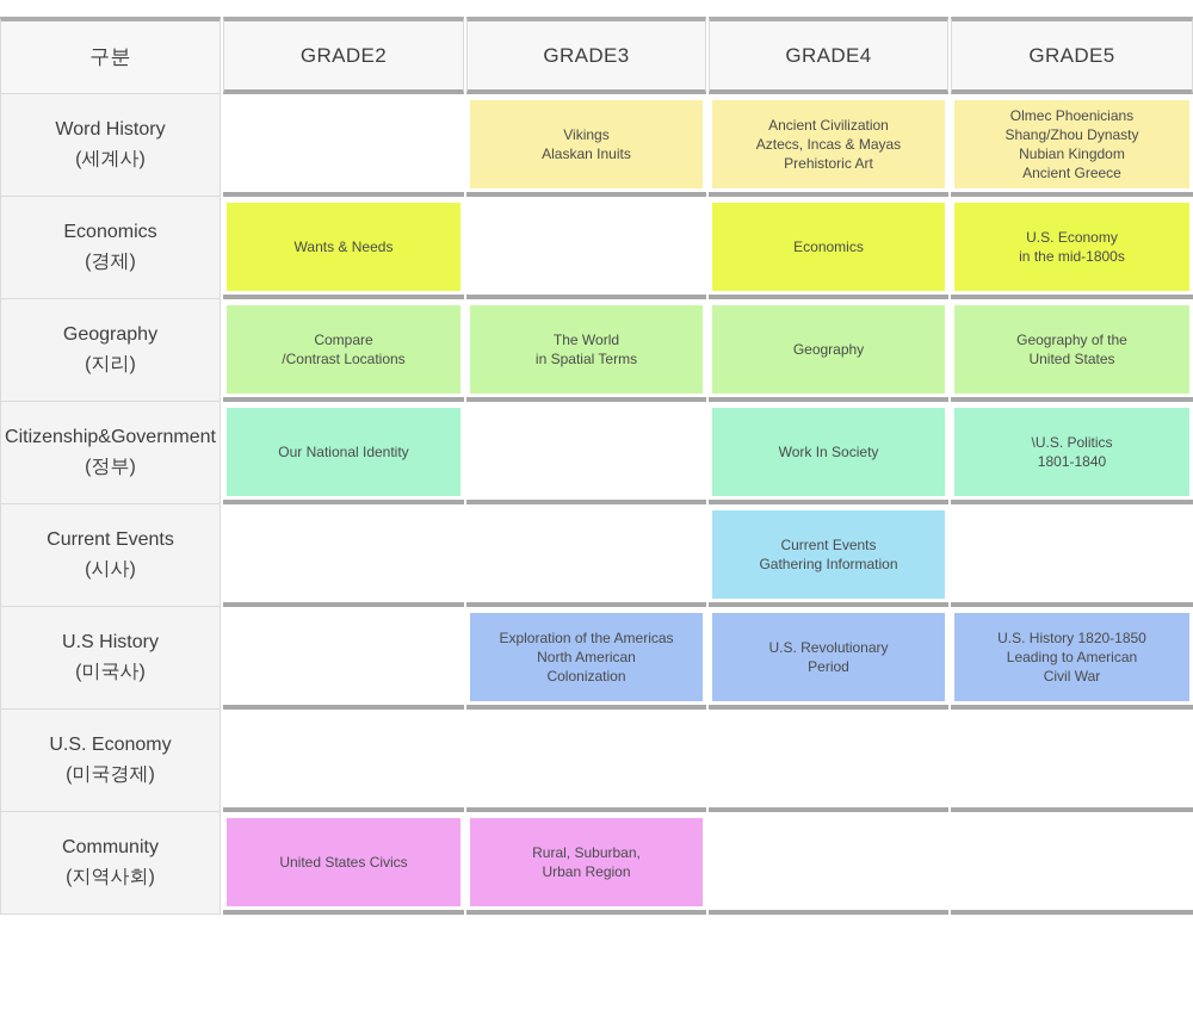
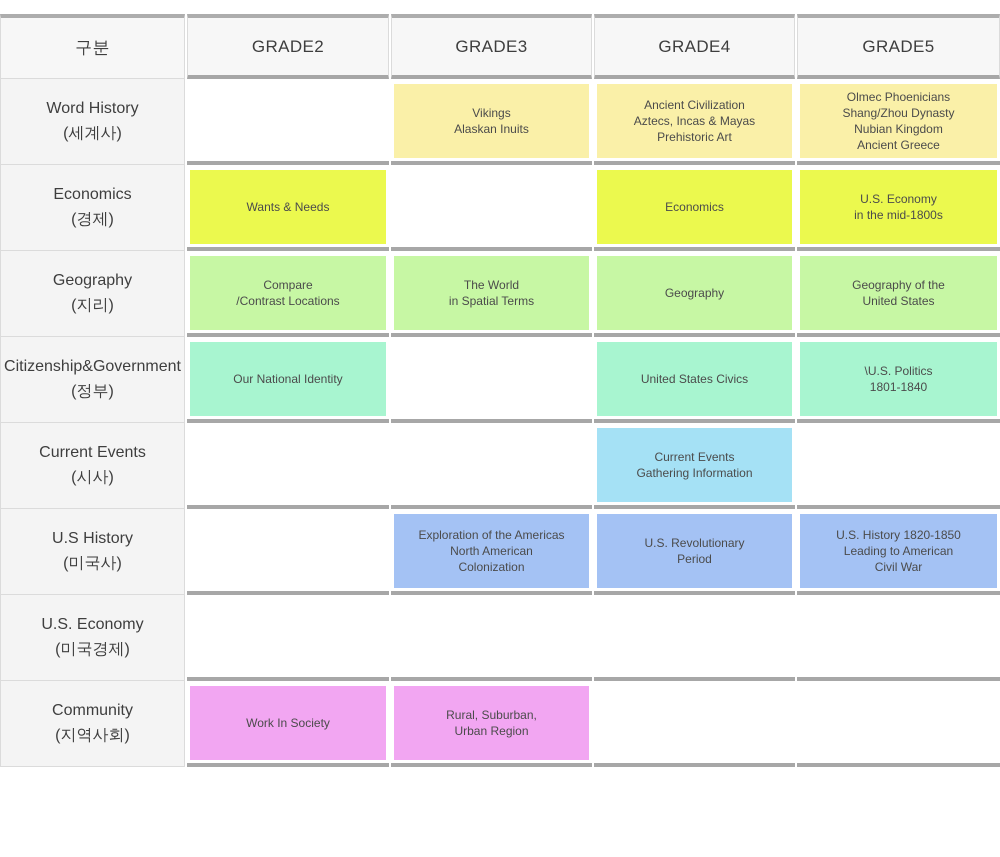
  구분
  GRADE2
  GRADE3
  GRADE4
  GRADE5
  Word History
  (세계사)
  Vikings
  Alaskan Inuits
  Ancient Civilization
  Aztecs, Incas & Mayas
  Prehistoric Art
  Olmec Phoenicians
  Shang/Zhou Dynasty
  Nubian Kingdom
  Ancient Greece
  Economics
  (경제)
  Wants & Needs
  Economics
  U.S. Economy
  in the mid-1800s
  Geography
  (지리)
  Compare
  /Contrast Locations
  The World
  in Spatial Terms
  Geography
  Geography of the
  United States
  Citizenship&Government
  (정부)
  Our National Identity
- Work In Society
+ United States Civics
  \U.S. Politics
  1801-1840
  Current Events
  (시사)
  Current Events
  Gathering Information
  U.S History
  (미국사)
  Exploration of the Americas
  North American
  Colonization
  U.S. Revolutionary
  Period
  U.S. History 1820-1850
  Leading to American
  Civil War
  U.S. Economy
  (미국경제)
  Community
  (지역사회)
- United States Civics
+ Work In Society
  Rural, Suburban,
  Urban Region
